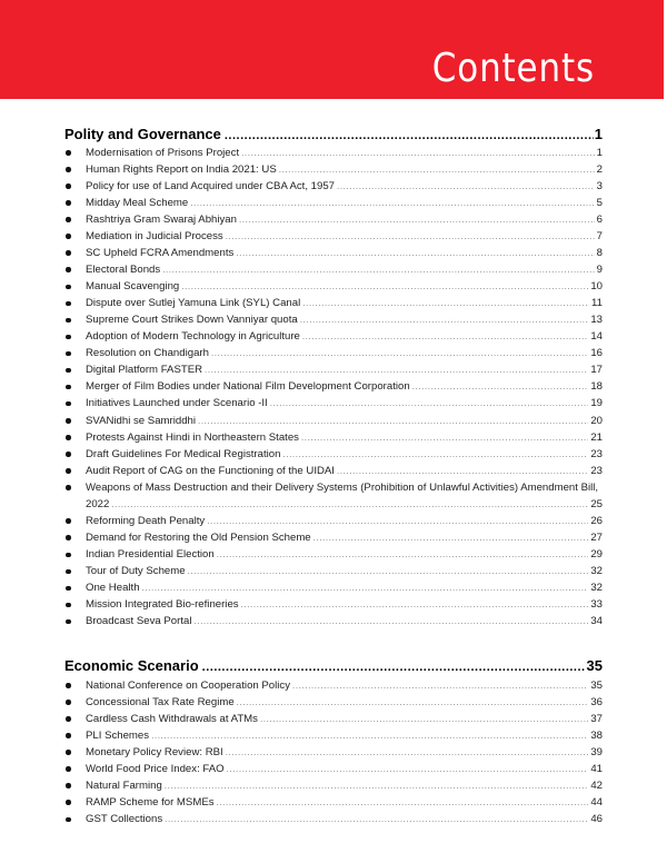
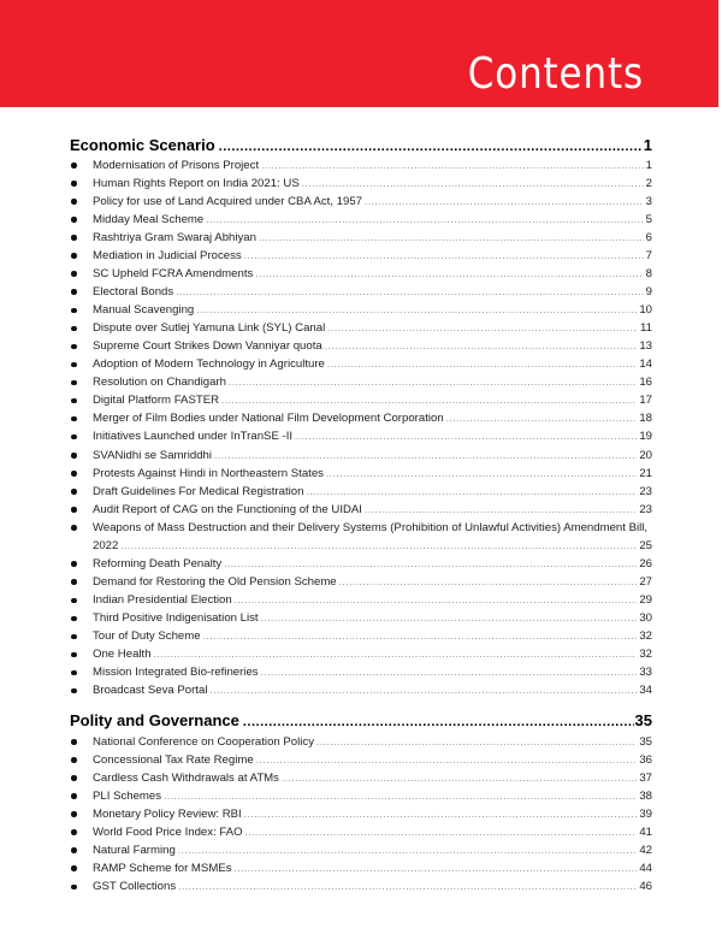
  Contents
- Polity and Governance
+ Economic Scenario
  1
  Modernisation of Prisons Project
  1
  Human Rights Report on India 2021: US
  2
  Policy for use of Land Acquired under CBA Act, 1957
  3
  Midday Meal Scheme
  5
  Rashtriya Gram Swaraj Abhiyan
  6
  Mediation in Judicial Process
  7
  SC Upheld FCRA Amendments
  8
  Electoral Bonds
  9
  Manual Scavenging
  10
  Dispute over Sutlej Yamuna Link (SYL) Canal
  11
  Supreme Court Strikes Down Vanniyar quota
  13
  Adoption of Modern Technology in Agriculture
  14
  Resolution on Chandigarh
  16
  Digital Platform FASTER
  17
  Merger of Film Bodies under National Film Development Corporation
  18
- Initiatives Launched under Scenario -II
+ Initiatives Launched under InTranSE -II
  19
  SVANidhi se Samriddhi
  20
  Protests Against Hindi in Northeastern States
  21
  Draft Guidelines For Medical Registration
  23
  Audit Report of CAG on the Functioning of the UIDAI
  23
  Weapons of Mass Destruction and their Delivery Systems (Prohibition of Unlawful Activities) Amendment Bill,
  2022
  25
  Reforming Death Penalty
  26
  Demand for Restoring the Old Pension Scheme
  27
  Indian Presidential Election
  29
+ Third Positive Indigenisation List
+ 30
  Tour of Duty Scheme
  32
  One Health
  32
  Mission Integrated Bio-refineries
  33
  Broadcast Seva Portal
  34
- Economic Scenario
+ Polity and Governance
  35
  National Conference on Cooperation Policy
  35
  Concessional Tax Rate Regime
  36
  Cardless Cash Withdrawals at ATMs
  37
  PLI Schemes
  38
  Monetary Policy Review: RBI
  39
  World Food Price Index: FAO
  41
  Natural Farming
  42
  RAMP Scheme for MSMEs
  44
  GST Collections
  46
